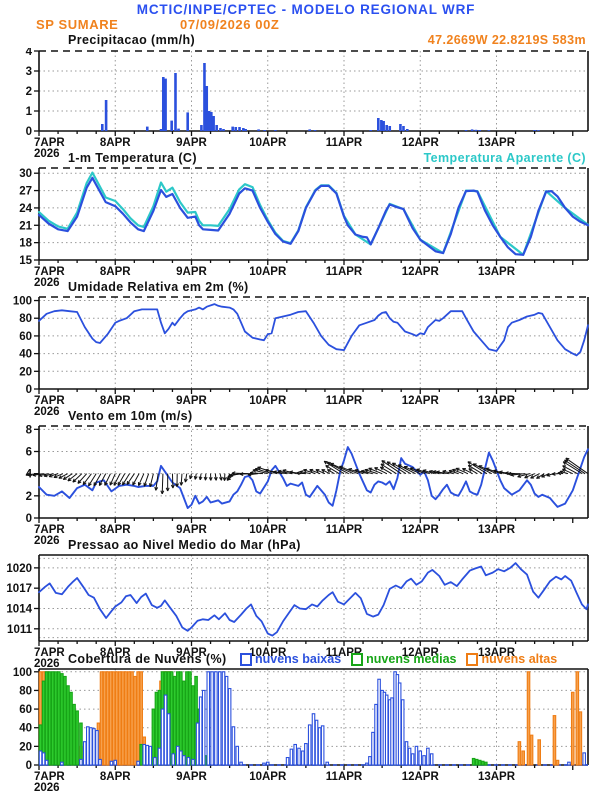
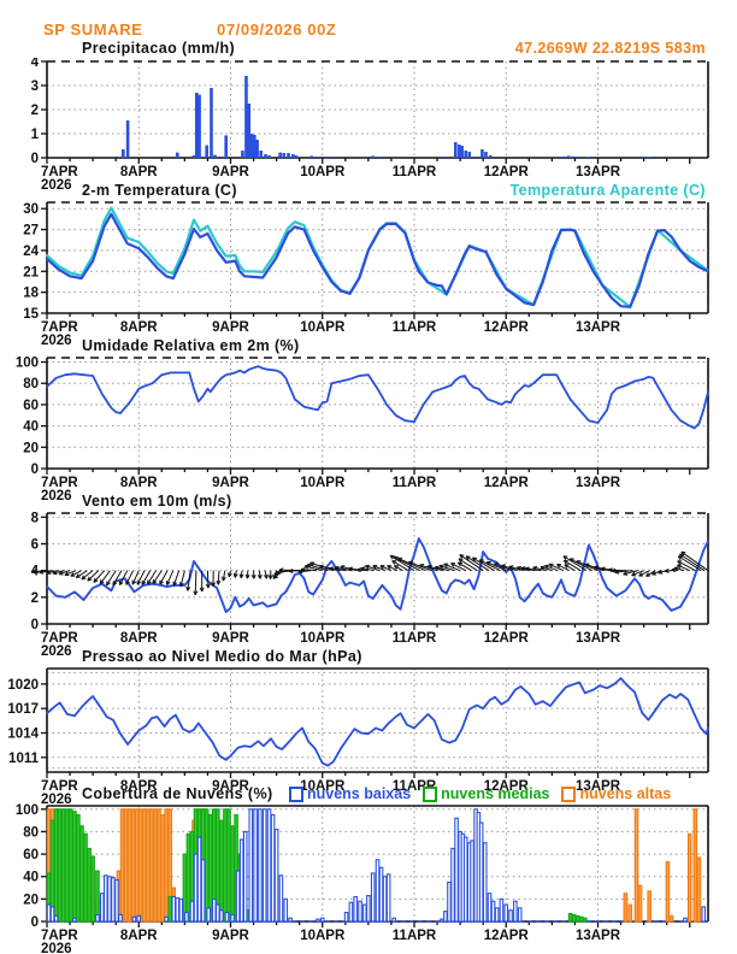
- MCTIC/INPE/CPTEC - MODELO REGIONAL WRF
  SP SUMARE
  07/09/2026 00Z
  Precipitacao (mm/h)
  47.2669W 22.8219S 583m
  0
  1
  2
  3
  4
  7APR
  8APR
  9APR
  10APR
  11APR
  12APR
  13APR
  2026
- 1-m Temperatura (C)
+ 2-m Temperatura (C)
  Temperatura Aparente (C)
  15
  18
  21
  24
  27
  30
  7APR
  8APR
  9APR
  10APR
  11APR
  12APR
  13APR
  2026
  Umidade Relativa em 2m (%)
  0
  20
  40
  60
  80
  100
  7APR
  8APR
  9APR
  10APR
  11APR
  12APR
  13APR
  2026
  Vento em 10m (m/s)
  0
  2
  6
  8
  7APR
  8APR
  9APR
  10APR
  11APR
  12APR
  13APR
  2026
  Pressao ao Nivel Medio do Mar (hPa)
  1011
  1014
  1017
  1020
  7APR
  8APR
  9APR
  10APR
  11AP
  12APR
  13APR
  2026
  Cobertura de Nuvens (%)
  nuvens baixas
  nuvens medias
  nuvens altas
  0
  20
  40
  60
  80
  100
  7APR
  8APR
  9APR
  10APR
  11APR
  12APR
  13APR
  2026
